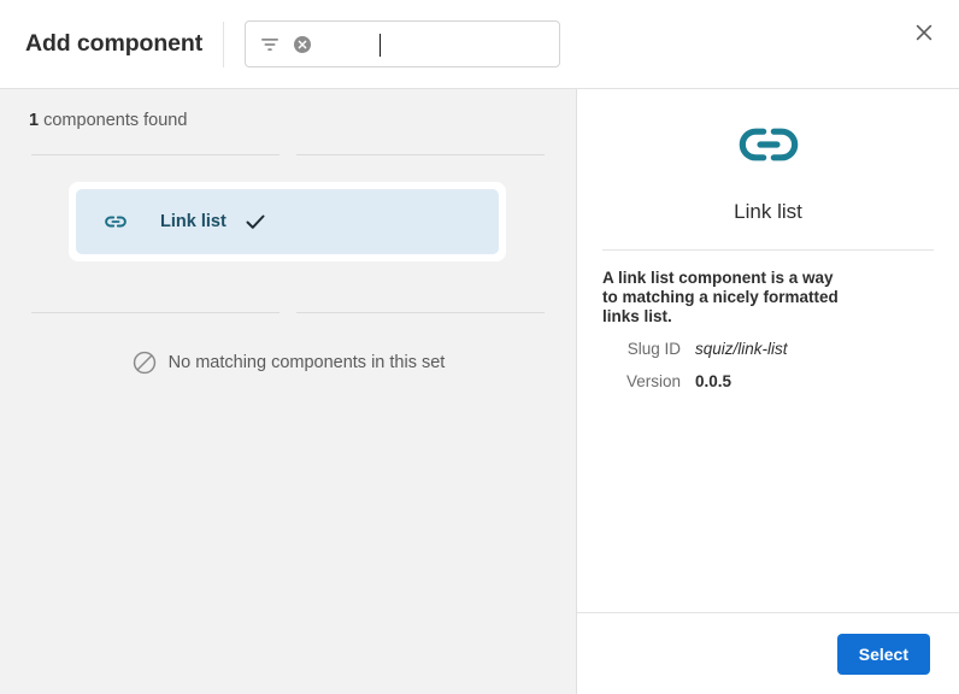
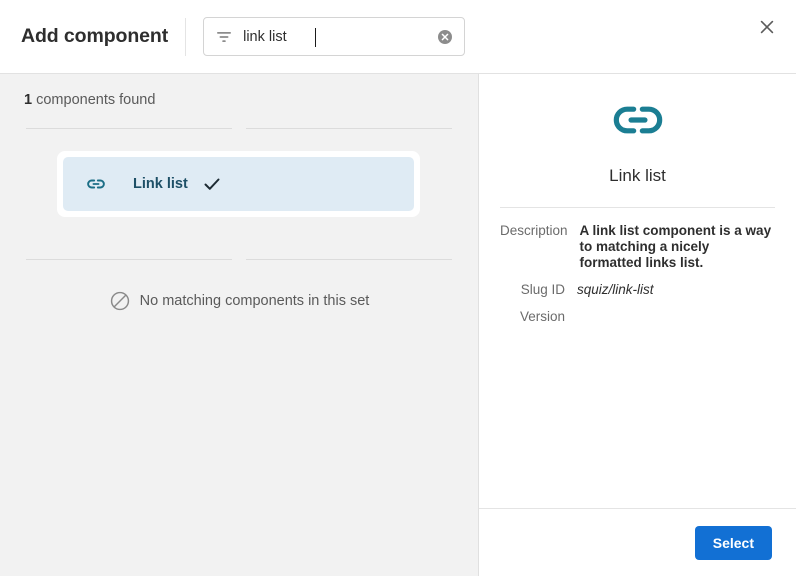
  Add component
+ link list
  1 components found
  Link list
  No matching components in this set
  Link list
+ Description
  A link list component is a way to matching a nicely formatted links list.
  Slug ID
  squiz/link-list
  Version
- 0.0.5
  Select
